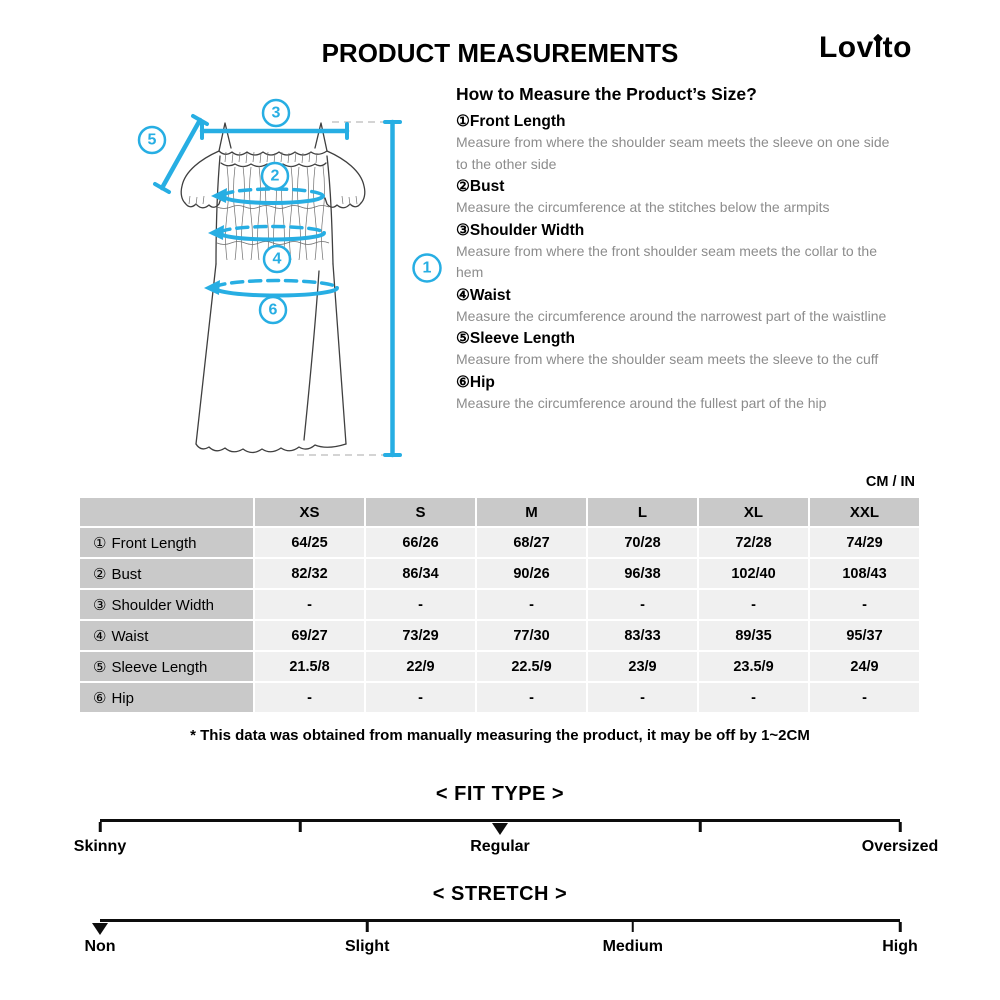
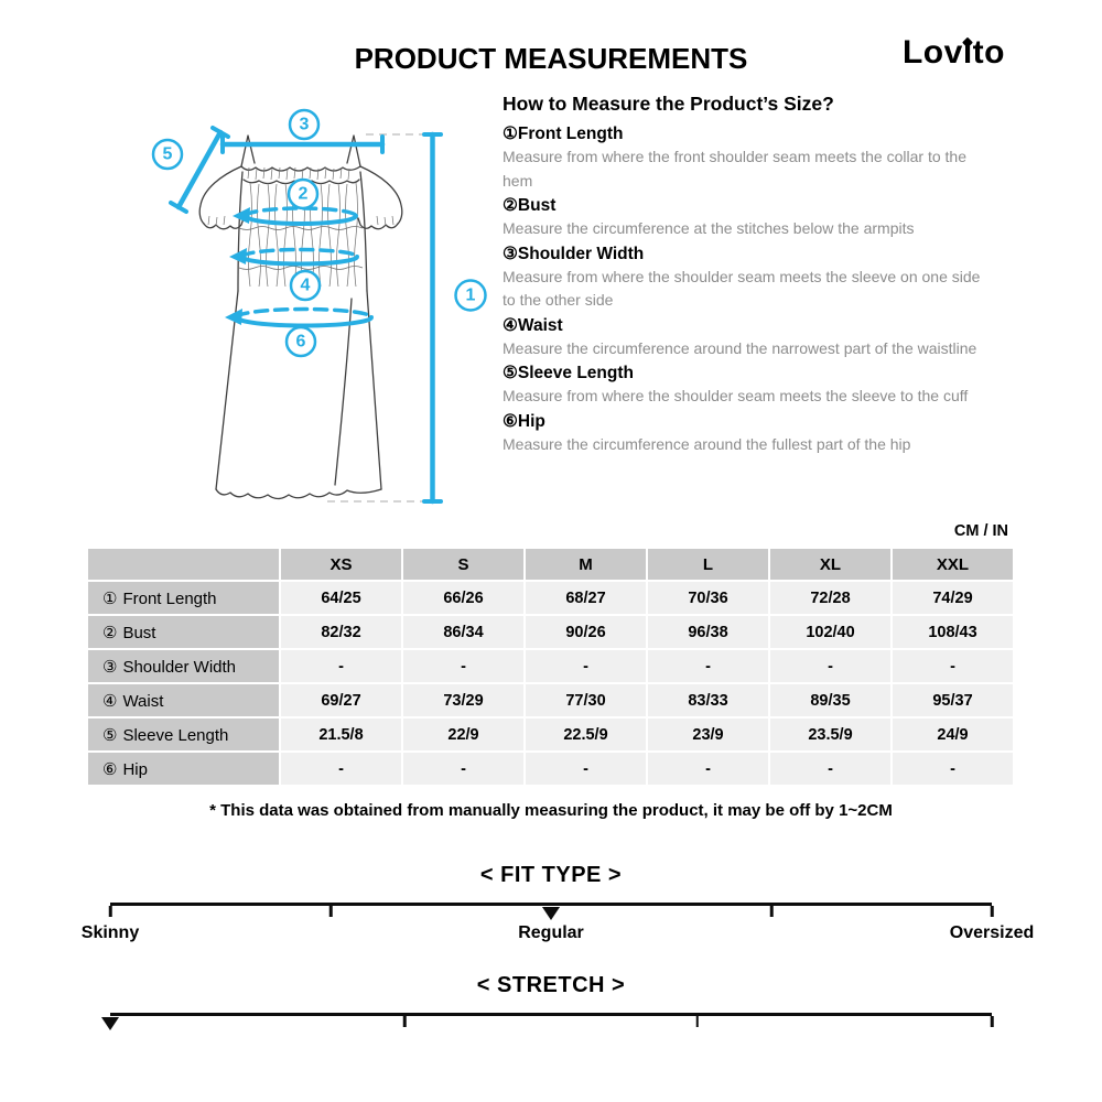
  PRODUCT MEASUREMENTS
  Lovıto
  1
  2
  3
  4
  5
  6
  How to Measure the Product’s Size?
  ①Front Length
- Measure from where the shoulder seam meets the sleeve on one side to the other side
+ Measure from where the front shoulder seam meets the collar to the hem
  ②Bust
  Measure the circumference at the stitches below the armpits
  ③Shoulder Width
- Measure from where the front shoulder seam meets the collar to the hem
+ Measure from where the shoulder seam meets the sleeve on one side to the other side
  ④Waist
  Measure the circumference around the narrowest part of the waistline
  ⑤Sleeve Length
  Measure from where the shoulder seam meets the sleeve to the cuff
  ⑥Hip
  Measure the circumference around the fullest part of the hip
  CM / IN
  	XS	S	M	L	XL	XXL
- ① Front Length	64/25	66/26	68/27	70/28	72/28	74/29
+ ① Front Length	64/25	66/26	68/27	70/36	72/28	74/29
  ② Bust	82/32	86/34	90/26	96/38	102/40	108/43
  ③ Shoulder Width	-	-	-	-	-	-
  ④ Waist	69/27	73/29	77/30	83/33	89/35	95/37
  ⑤ Sleeve Length	21.5/8	22/9	22.5/9	23/9	23.5/9	24/9
  ⑥ Hip	-	-	-	-	-	-
  * This data was obtained from manually measuring the product, it may be off by 1~2CM
  < FIT TYPE >
  Skinny
  Regular
  Oversized
  < STRETCH >
- Non
- Slight
- Medium
- High
